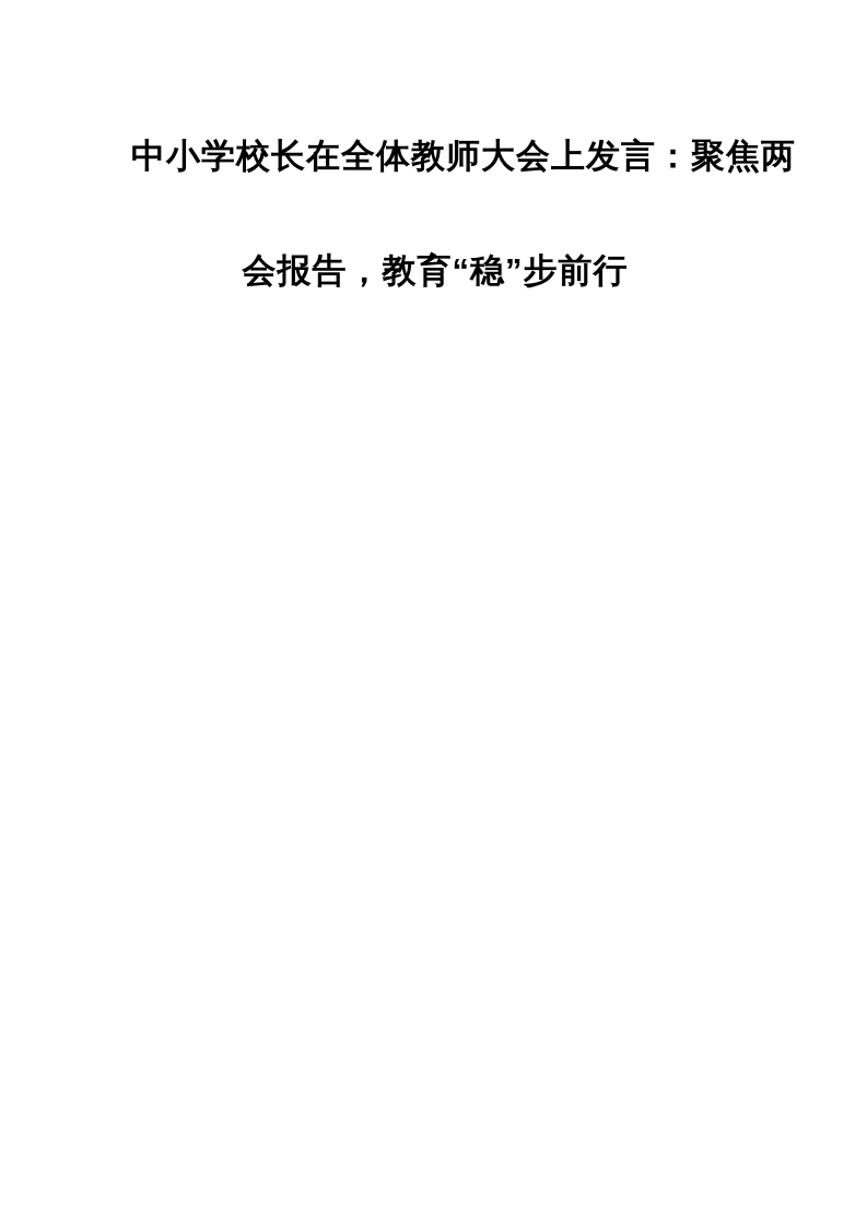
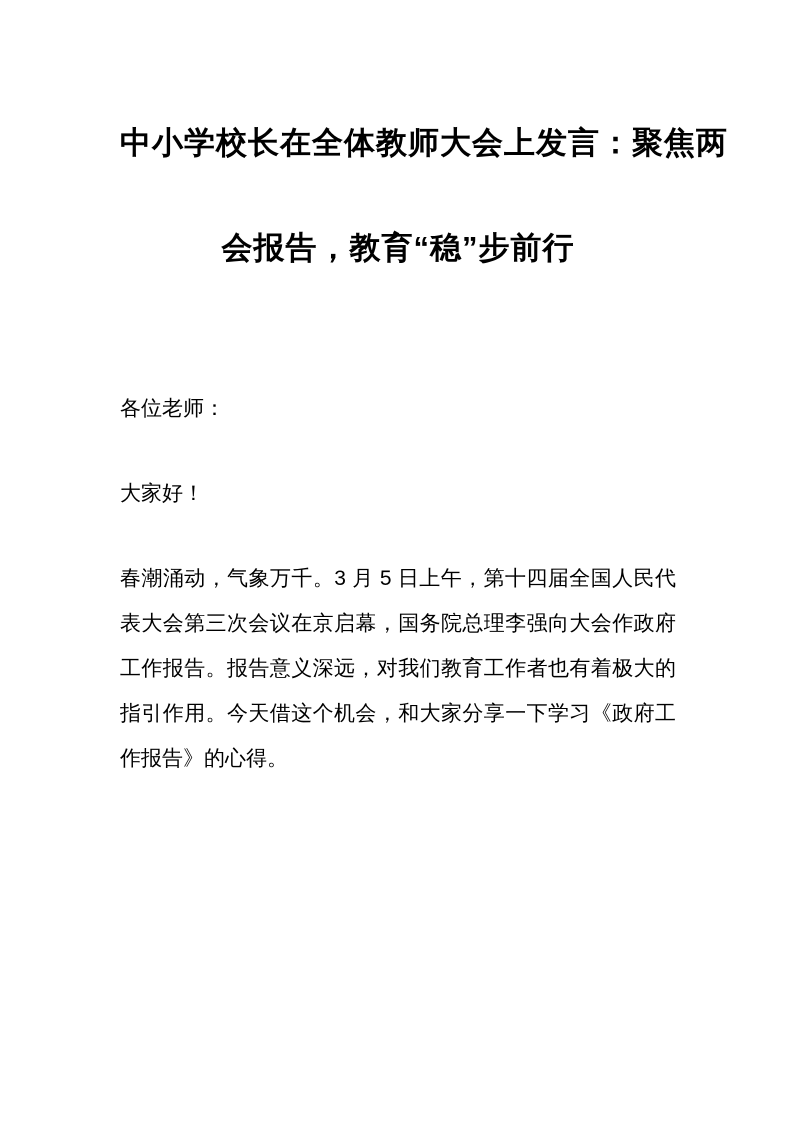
  中小学校长在全体教师大会上发言：聚焦两
  会报告，教育“稳”步前行
+ 各位老师：
+ 大家好！
+ 春潮涌动，气象万千。3 月 5 日上午，第十四届全国人民代表大会第三次会议在京启幕，国务院总理李强向大会作政府工作报告。报告意义深远，对我们教育工作者也有着极大的指引作用。今天借这个机会，和大家分享一下学习《政府工作报告》的心得。
